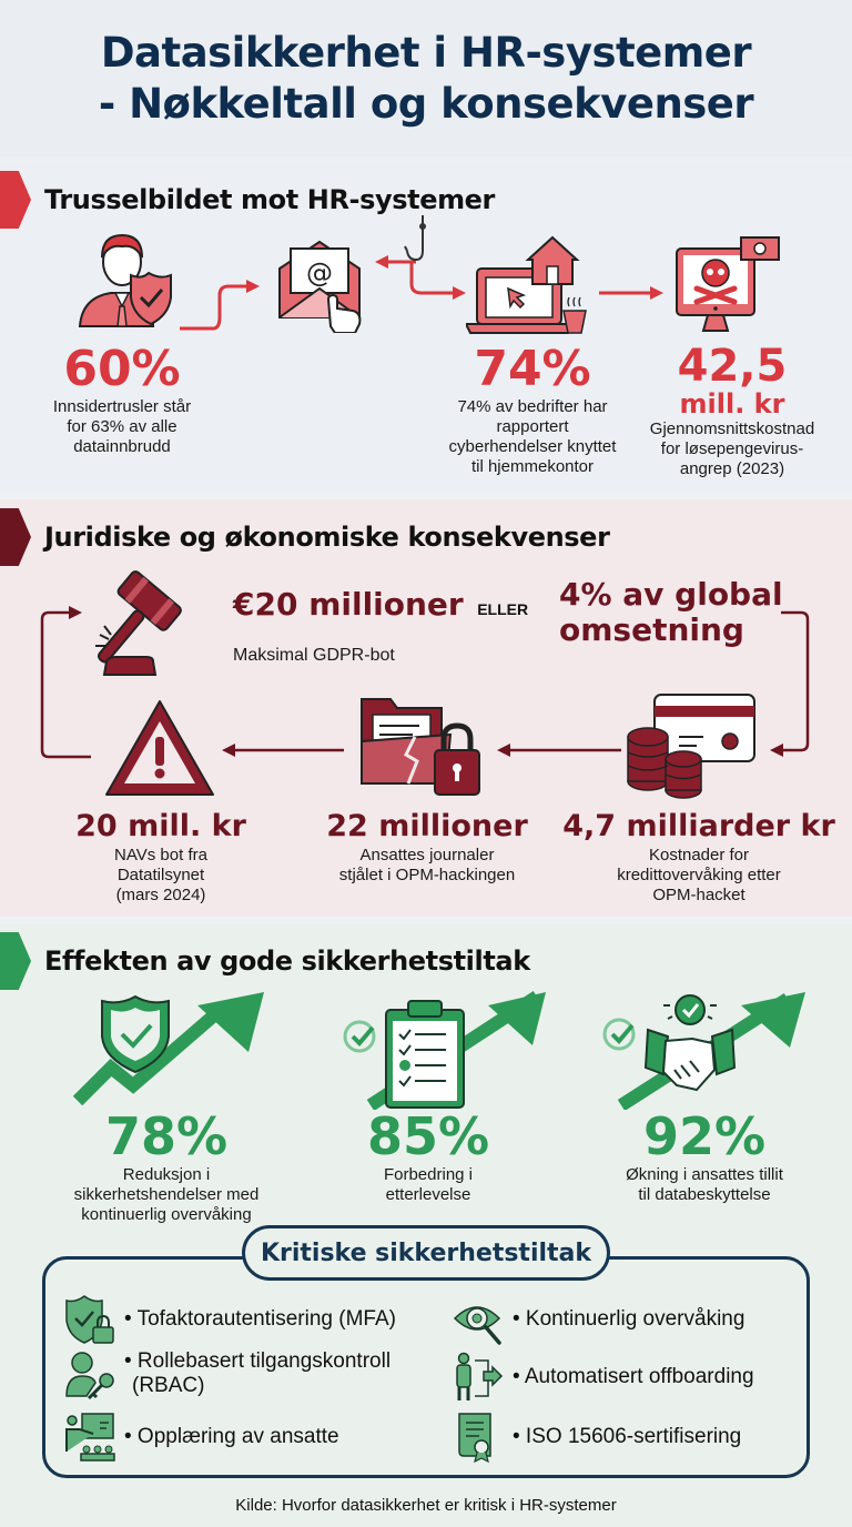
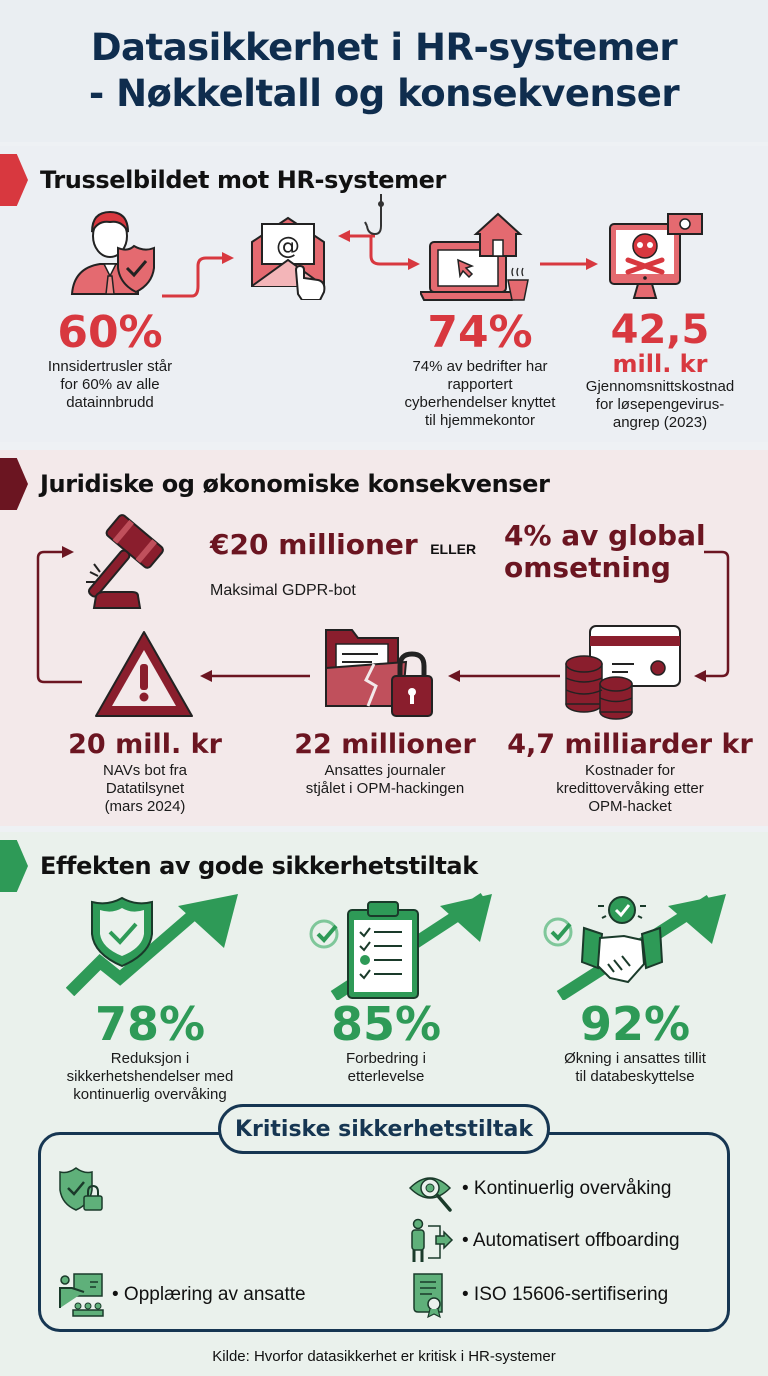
  Datasikkerhet i HR-systemer
  - Nøkkeltall og konsekvenser
  Trusselbildet mot HR-systemer
  60%
  Innsidertrusler står
- for 63% av alle
+ for 60% av alle
  datainnbrudd
  @
  74%
  74% av bedrifter har
  rapportert
  cyberhendelser knyttet
  til hjemmekontor
  42,5
  mill. kr
  Gjennomsnittskostnad
  for løsepengevirus-
  angrep (2023)
  Juridiske og økonomiske konsekvenser
  €20 millioner ELLER
  4% av global
  omsetning
  Maksimal GDPR-bot
  20 mill. kr
  NAVs bot fra
  Datatilsynet
  (mars 2024)
  22 millioner
  Ansattes journaler
  stjålet i OPM-hackingen
  4,7 milliarder kr
  Kostnader for
  kredittovervåking etter
  OPM-hacket
  Effekten av gode sikkerhetstiltak
  78%
  Reduksjon i
  sikkerhetshendelser med
  kontinuerlig overvåking
  85%
  Forbedring i
  etterlevelse
  92%
  Økning i ansattes tillit
  til databeskyttelse
  Kritiske sikkerhetstiltak
- • Tofaktorautentisering (MFA)
- • Rollebasert tilgangskontroll
- (RBAC)
  • Opplæring av ansatte
  • Kontinuerlig overvåking
  • Automatisert offboarding
  • ISO 15606-sertifisering
  Kilde: Hvorfor datasikkerhet er kritisk i HR-systemer
